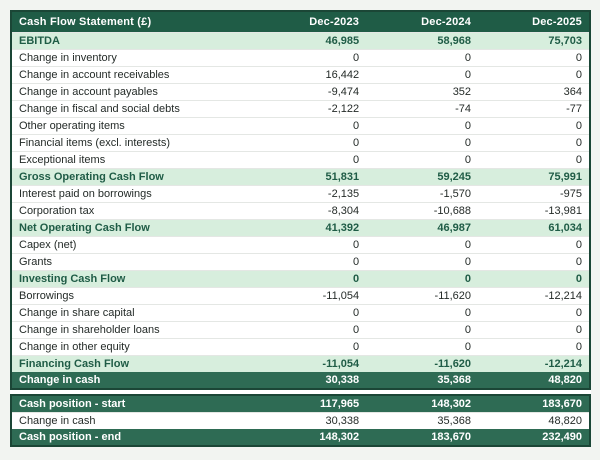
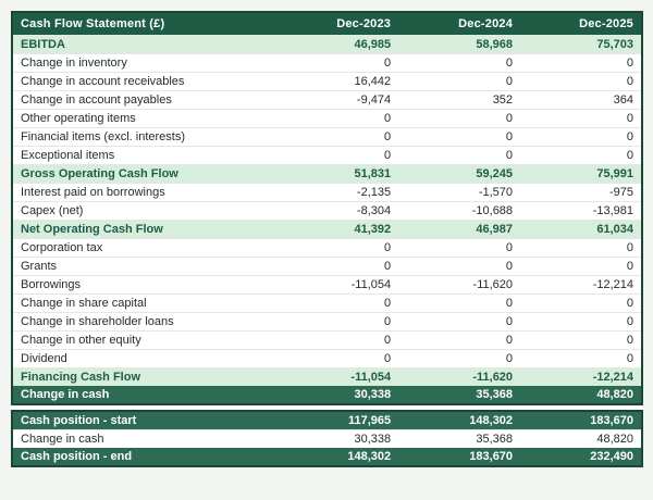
  Cash Flow Statement (£)	Dec-2023	Dec-2024	Dec-2025
  EBITDA	46,985	58,968	75,703
  Change in inventory	0	0	0
  Change in account receivables	16,442	0	0
  Change in account payables	-9,474	352	364
- Change in fiscal and social debts	-2,122	-74	-77
  Other operating items	0	0	0
  Financial items (excl. interests)	0	0	0
  Exceptional items	0	0	0
  Gross Operating Cash Flow	51,831	59,245	75,991
  Interest paid on borrowings	-2,135	-1,570	-975
- Corporation tax	-8,304	-10,688	-13,981
+ Capex (net)	-8,304	-10,688	-13,981
  Net Operating Cash Flow	41,392	46,987	61,034
- Capex (net)	0	0	0
+ Corporation tax	0	0	0
  Grants	0	0	0
- Investing Cash Flow	0	0	0
  Borrowings	-11,054	-11,620	-12,214
  Change in share capital	0	0	0
  Change in shareholder loans	0	0	0
  Change in other equity	0	0	0
+ Dividend	0	0	0
  Financing Cash Flow	-11,054	-11,620	-12,214
  Change in cash	30,338	35,368	48,820
  Cash position - start	117,965	148,302	183,670
  Change in cash	30,338	35,368	48,820
  Cash position - end	148,302	183,670	232,490
